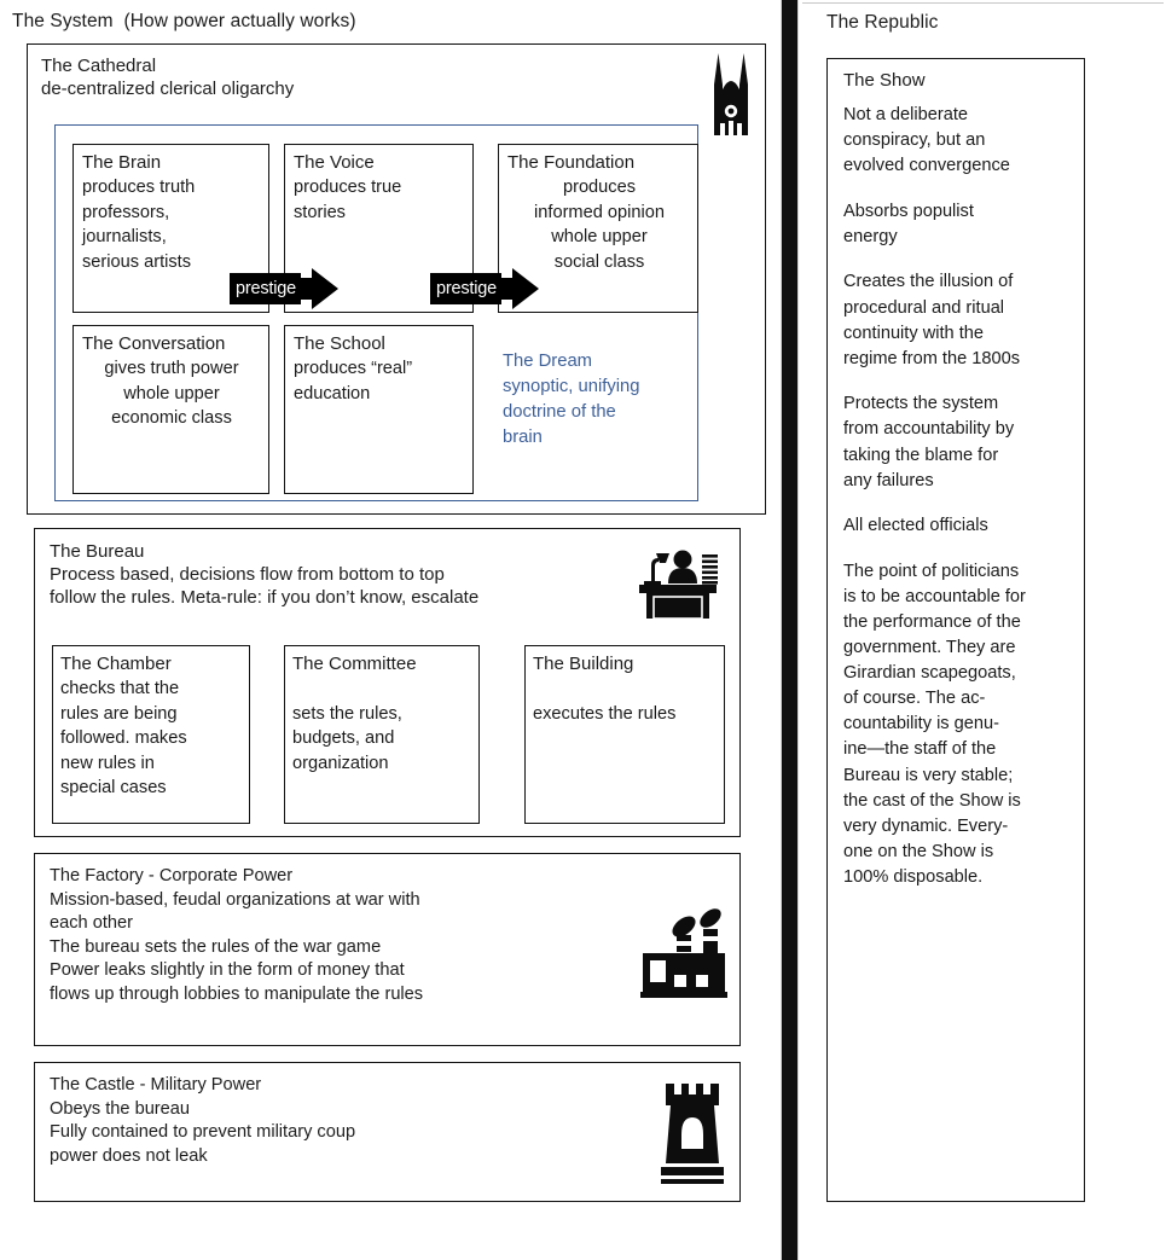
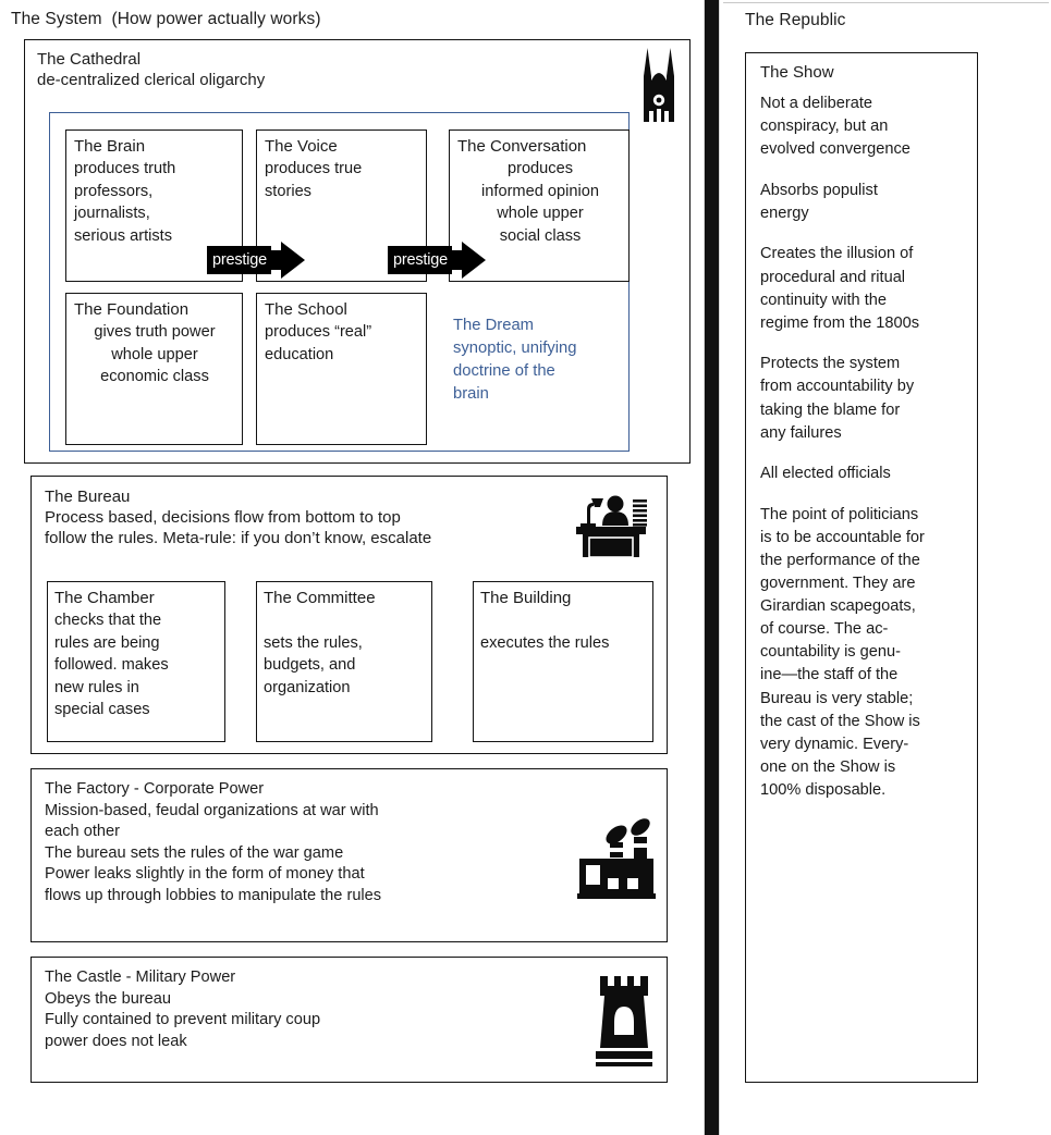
  The System (How power actually works)
  The Cathedral
  de-centralized clerical oligarchy
  The Brain
  produces truth
  professors,
  journalists,
  serious artists
  The Voice
  produces true
  stories
- The Foundation
+ The Conversation
  produces
  informed opinion
  whole upper
  social class
  prestige
  prestige
- The Conversation
+ The Foundation
  gives truth power
  whole upper
  economic class
  The School
  produces “real”
  education
  The Dream
  synoptic, unifying
  doctrine of the
  brain
  The Bureau
  Process based, decisions flow from bottom to top
  follow the rules. Meta-rule: if you don’t know, escalate
  The Chamber
  checks that the
  rules are being
  followed. makes
  new rules in
  special cases
  The Committee
  sets the rules,
  budgets, and
  organization
  The Building
  executes the rules
  The Factory - Corporate Power
  Mission-based, feudal organizations at war with
  each other
  The bureau sets the rules of the war game
  Power leaks slightly in the form of money that
  flows up through lobbies to manipulate the rules
  The Castle - Military Power
  Obeys the bureau
  Fully contained to prevent military coup
  power does not leak
  The Republic
  The Show
  Not a deliberate
  conspiracy, but an
  evolved convergence
  Absorbs populist
  energy
  Creates the illusion of
  procedural and ritual
  continuity with the
  regime from the 1800s
  Protects the system
  from accountability by
  taking the blame for
  any failures
  All elected officials
  The point of politicians
  is to be accountable for
  the performance of the
  government. They are
  Girardian scapegoats,
  of course. The ac-
  countability is genu-
  ine—the staff of the
  Bureau is very stable;
  the cast of the Show is
  very dynamic. Every-
  one on the Show is
  100% disposable.
